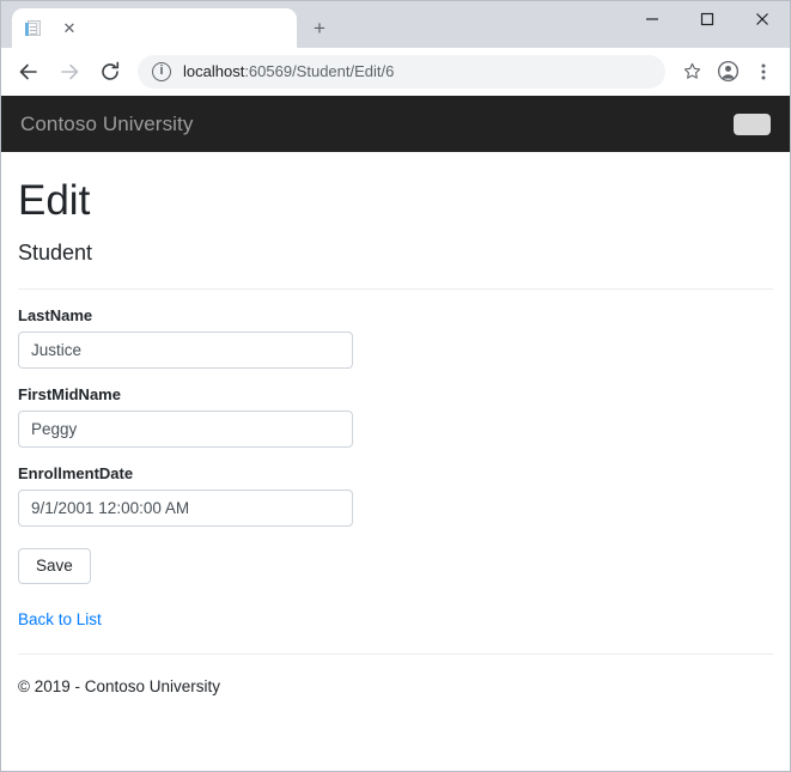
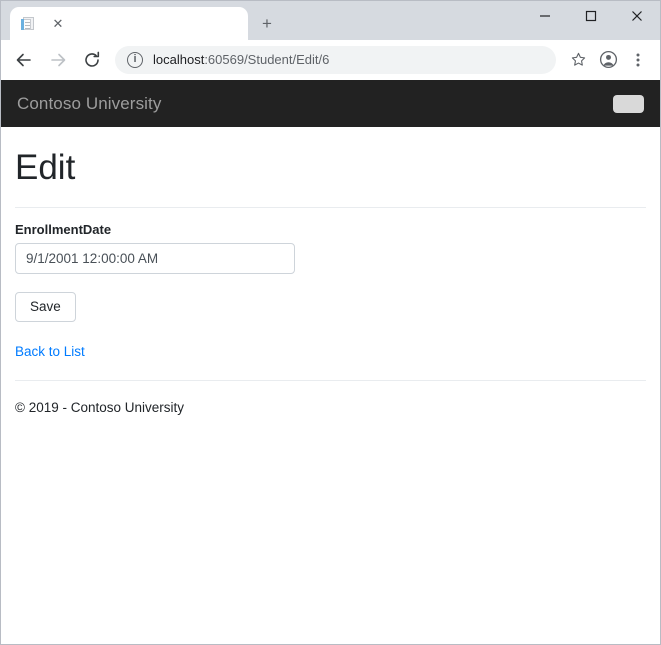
  ✕
  +
  i
  localhost:60569/Student/Edit/6
  Contoso University
  Edit
- Student
- LastName
- Justice
- FirstMidName
- Peggy
  EnrollmentDate
  9/1/2001 12:00:00 AM
  Save
  Back to List
  © 2019 - Contoso University
